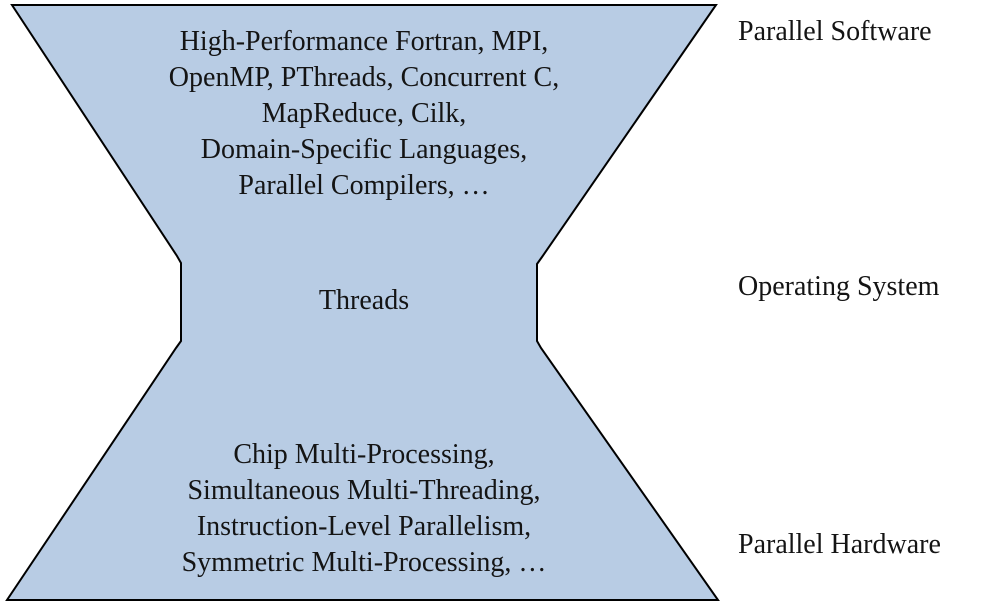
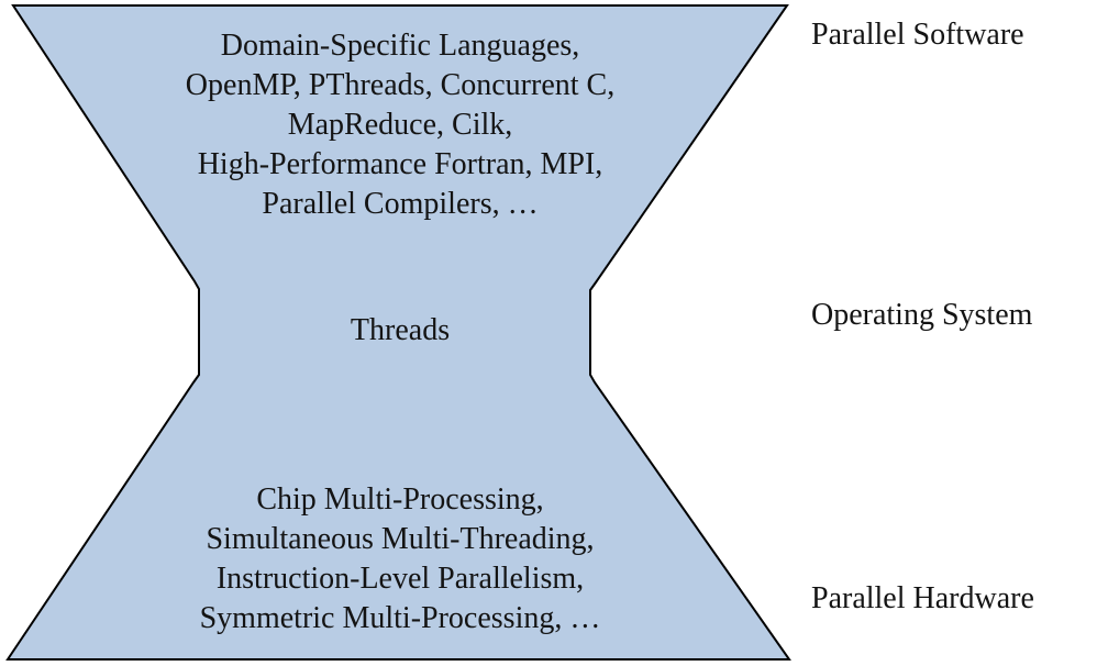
- High-Performance Fortran, MPI,
+ Domain-Specific Languages,
  OpenMP, PThreads, Concurrent C,
  MapReduce, Cilk,
- Domain-Specific Languages,
+ High-Performance Fortran, MPI,
  Parallel Compilers, …
  Threads
  Chip Multi-Processing,
  Simultaneous Multi-Threading,
  Instruction-Level Parallelism,
  Symmetric Multi-Processing, …
  Parallel Software
  Operating System
  Parallel Hardware
